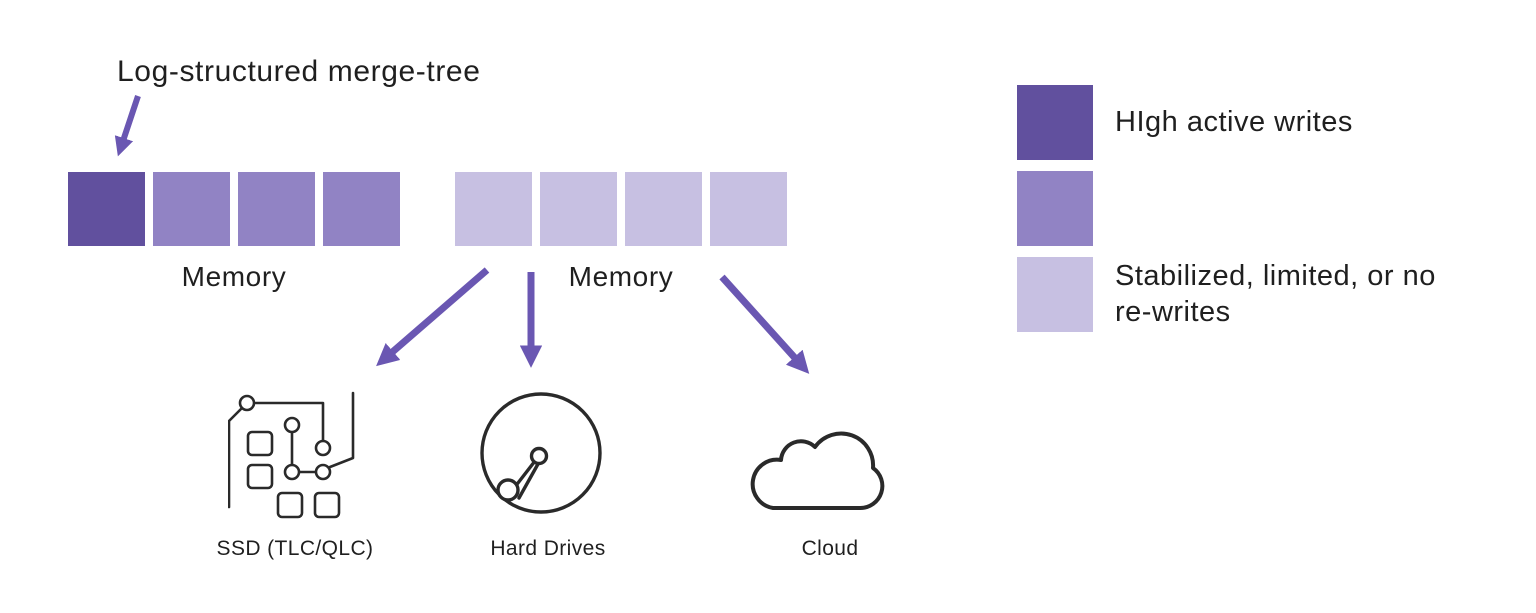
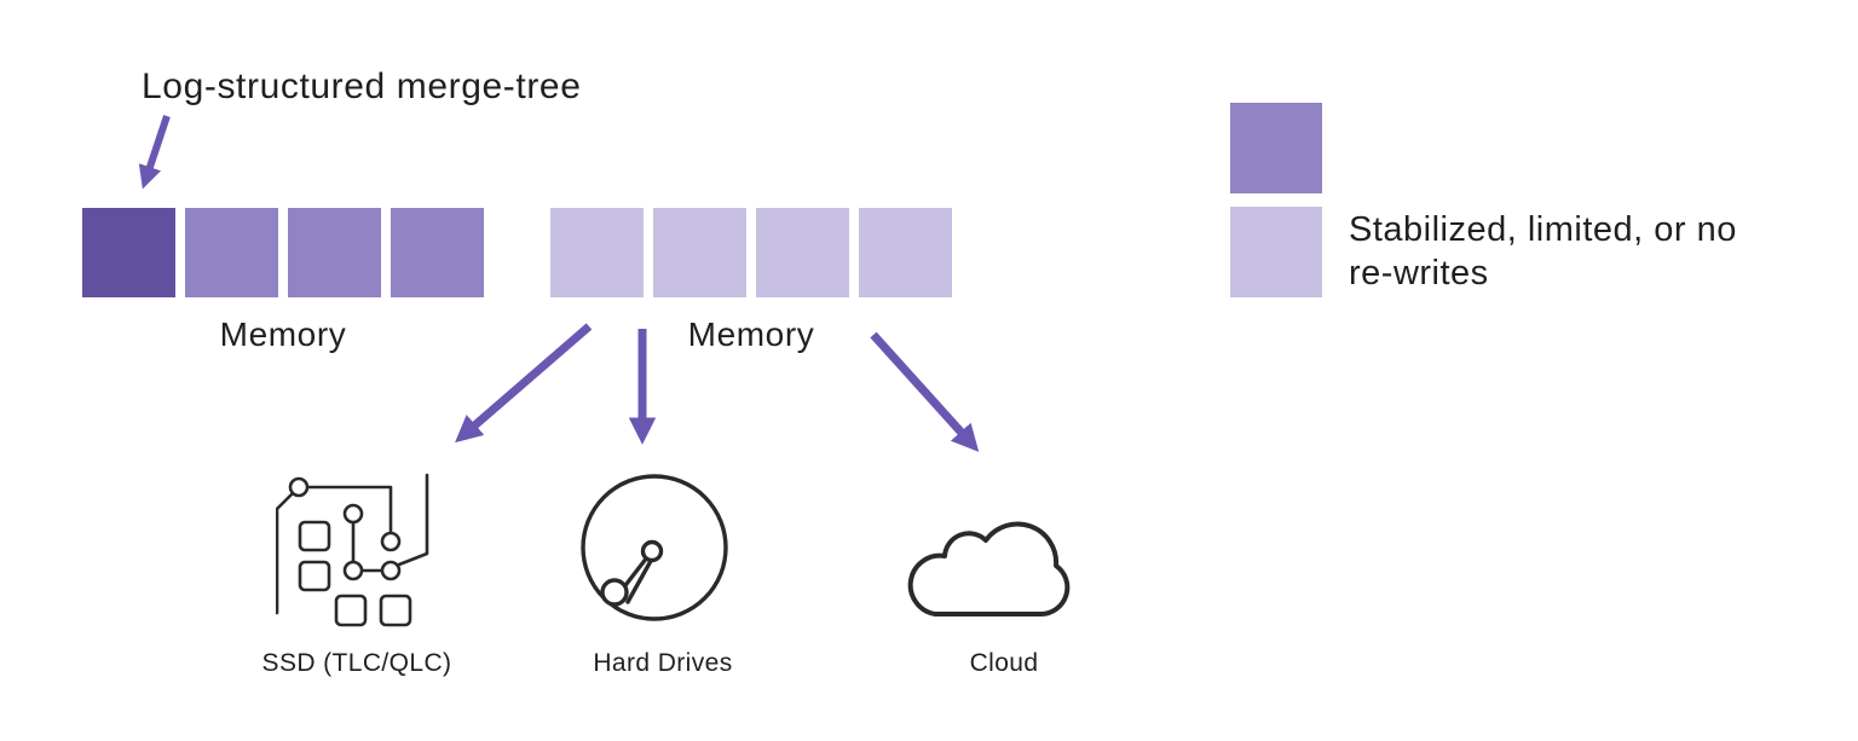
  Log-structured merge-tree
  Memory
  Memory
  SSD (TLC/QLC)
  Hard Drives
  Cloud
- HIgh active writes
  Stabilized, limited, or no re-writes
